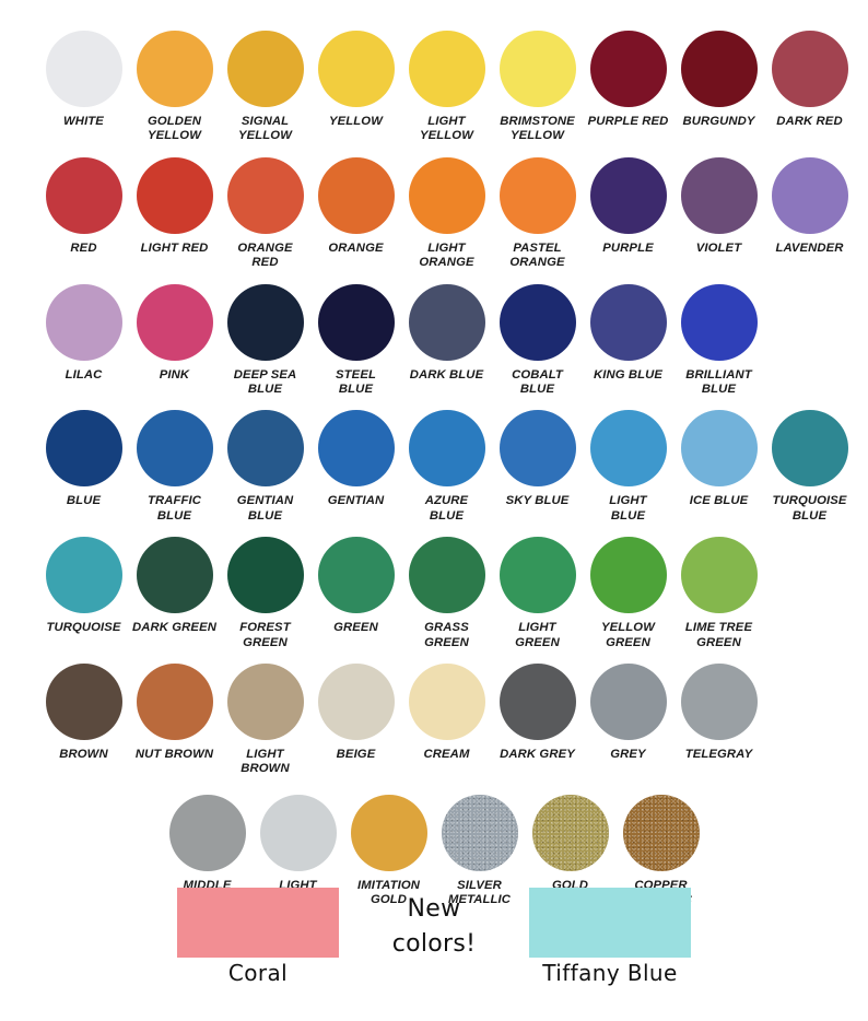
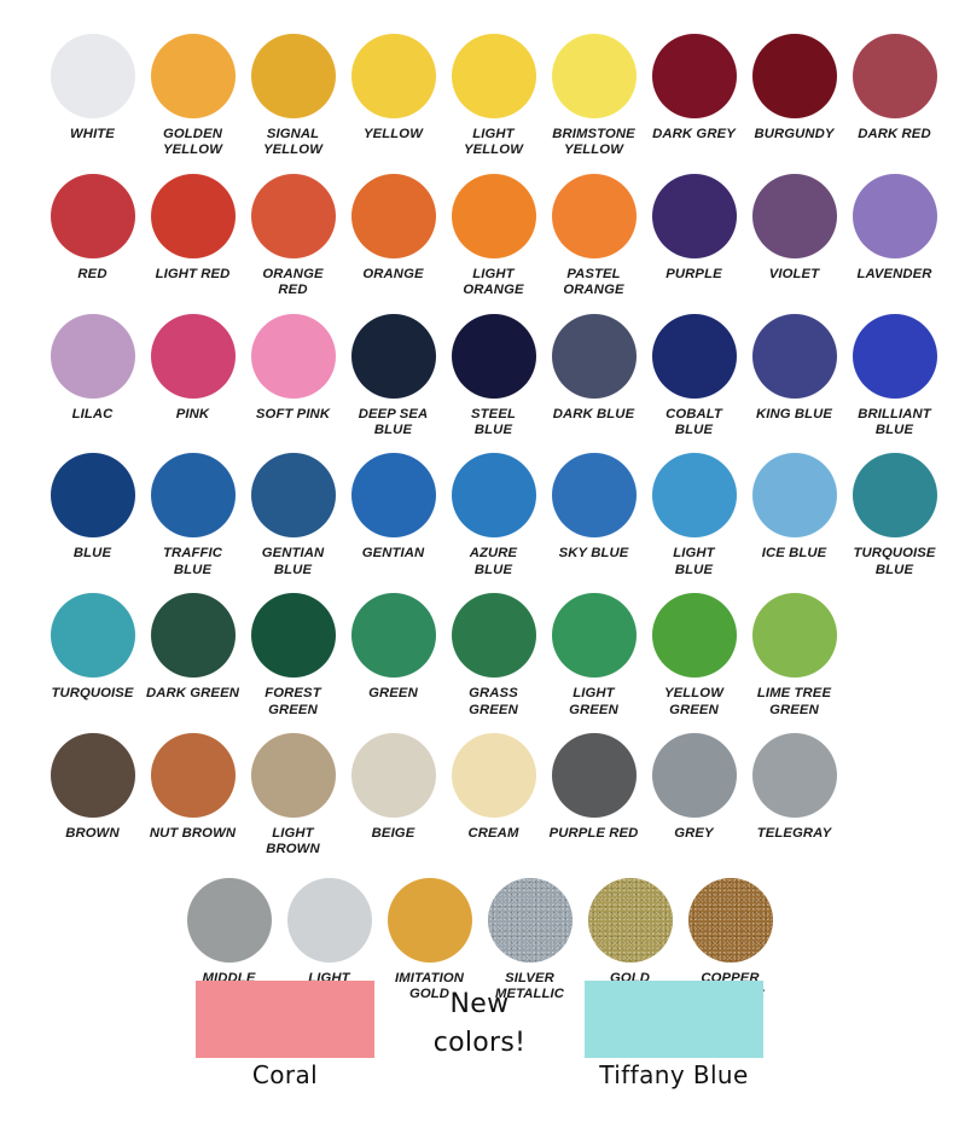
  WHITE
  GOLDEN
  YELLOW
  SIGNAL
  YELLOW
  YELLOW
  LIGHT
  YELLOW
  BRIMSTONE
  YELLOW
- PURPLE RED
+ DARK GREY
  BURGUNDY
  DARK RED
  RED
  LIGHT RED
  ORANGE
  RED
  ORANGE
  LIGHT
  ORANGE
  PASTEL
  ORANGE
  PURPLE
  VIOLET
  LAVENDER
  LILAC
  PINK
+ SOFT PINK
  DEEP SEA
  BLUE
  STEEL
  BLUE
  DARK BLUE
  COBALT
  BLUE
  KING BLUE
  BRILLIANT
  BLUE
  BLUE
  TRAFFIC
  BLUE
  GENTIAN
  BLUE
  GENTIAN
  AZURE
  BLUE
  SKY BLUE
  LIGHT
  BLUE
  ICE BLUE
  TURQUOISE
  BLUE
  TURQUOISE
  DARK GREEN
  FOREST
  GREEN
  GREEN
  GRASS
  GREEN
  LIGHT
  GREEN
  YELLOW
  GREEN
  LIME TREE
  GREEN
  BROWN
  NUT BROWN
  LIGHT
  BROWN
  BEIGE
  CREAM
- DARK GREY
+ PURPLE RED
  GREY
  TELEGRAY
  MIDDLE
  LIGHT
  IMITATION
  GOLD
  SILVER
  METALLIC
  GOLD
  COPPER
  Coral
  New
  colors!
  Tiffany Blue
